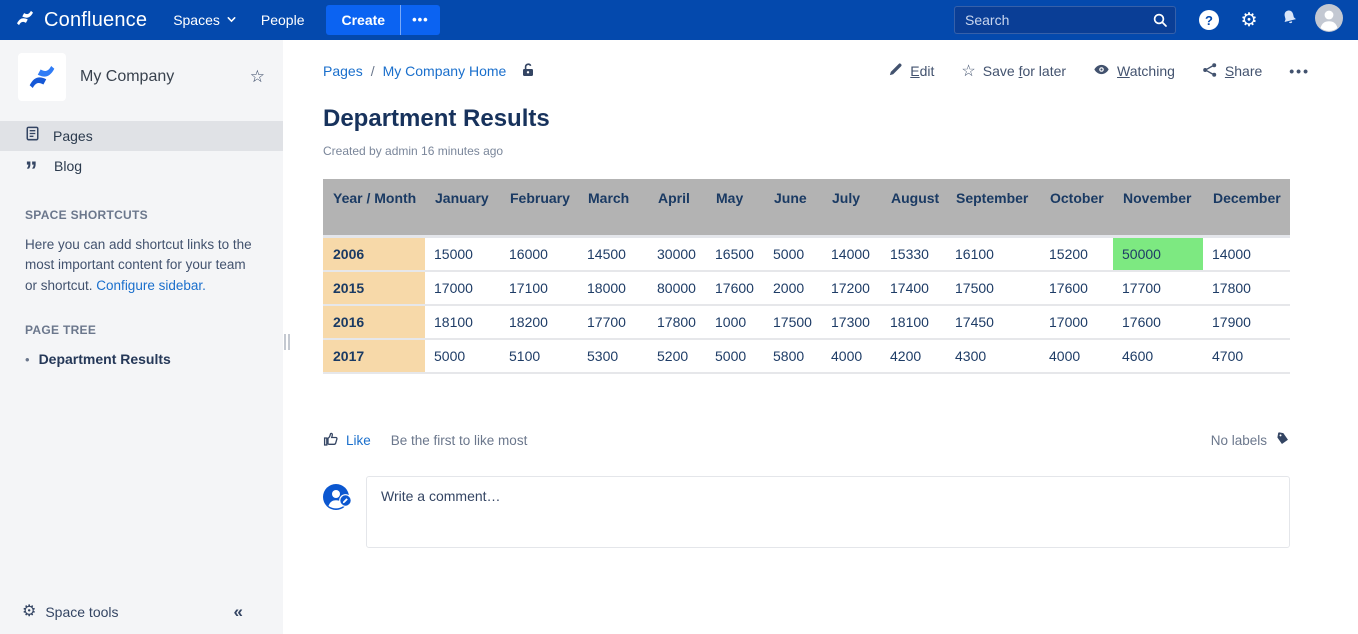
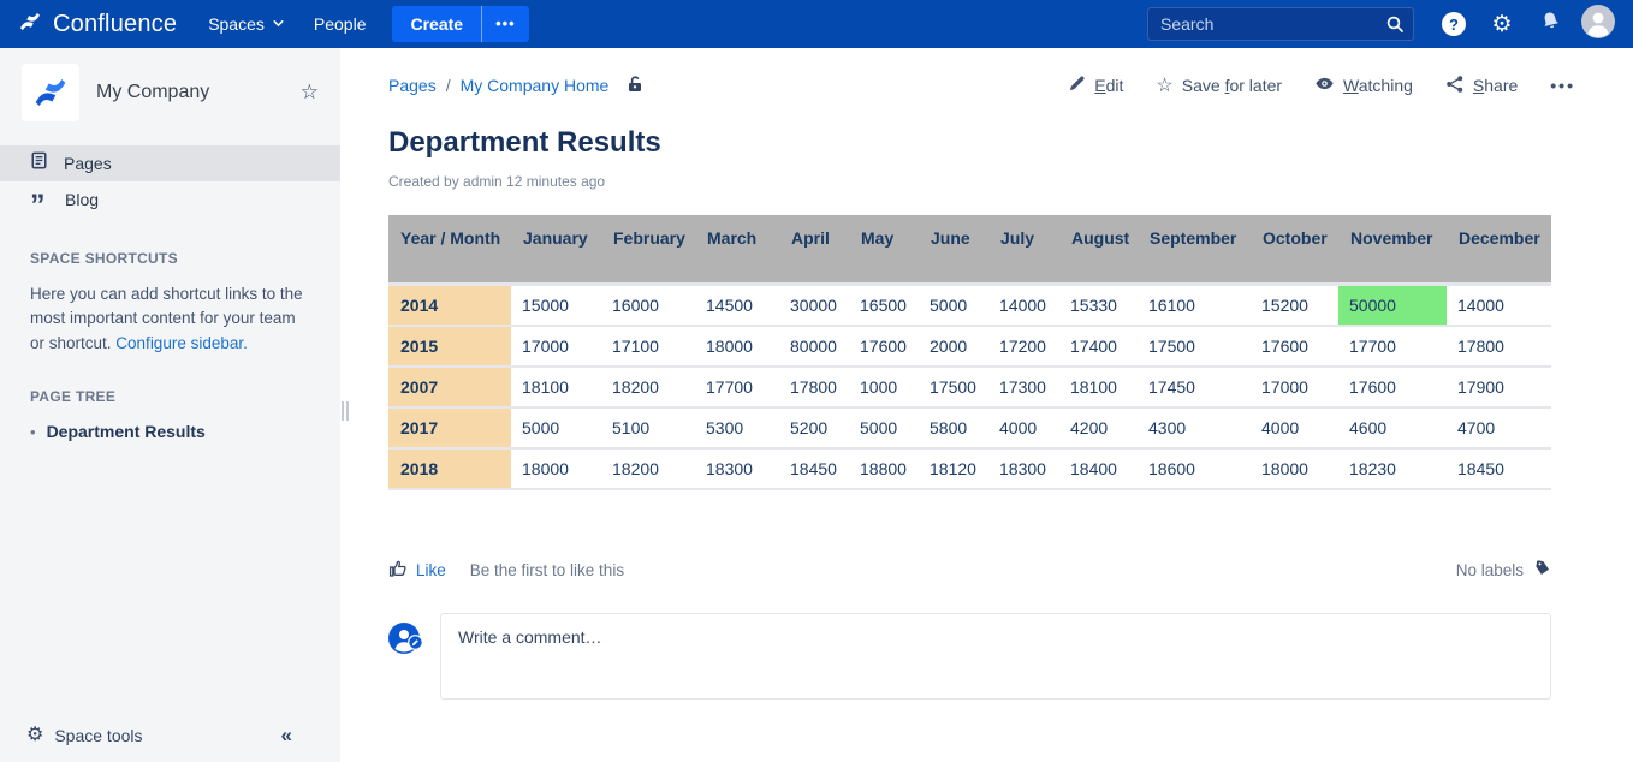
  Confluence
  Spaces
  People
  Create
  •••
  Search
  ?
  ⚙
  My Company
  ☆
  Pages
  ”
  Blog
  SPACE SHORTCUTS
  Here you can add shortcut links to the most important content for your team or shortcut. Configure sidebar.
  PAGE TREE
  •
  Department Results
  ⚙
  Space tools
  «
  Pages
  /
  My Company Home
  Edit
  ☆
  Save for later
  Watching
  Share
  •••
  Department Results
- Created by admin 16 minutes ago
+ Created by admin 12 minutes ago
  Year / Month	January	February	March	April	May	June	July	August	September	October	November	December
- 2006	15000	16000	14500	30000	16500	5000	14000	15330	16100	15200	50000	14000
+ 2014	15000	16000	14500	30000	16500	5000	14000	15330	16100	15200	50000	14000
  2015	17000	17100	18000	80000	17600	2000	17200	17400	17500	17600	17700	17800
- 2016	18100	18200	17700	17800	1000	17500	17300	18100	17450	17000	17600	17900
+ 2007	18100	18200	17700	17800	1000	17500	17300	18100	17450	17000	17600	17900
  2017	5000	5100	5300	5200	5000	5800	4000	4200	4300	4000	4600	4700
+ 2018	18000	18200	18300	18450	18800	18120	18300	18400	18600	18000	18230	18450
  Like
- Be the first to like most
+ Be the first to like this
  No labels
  Write a comment…
